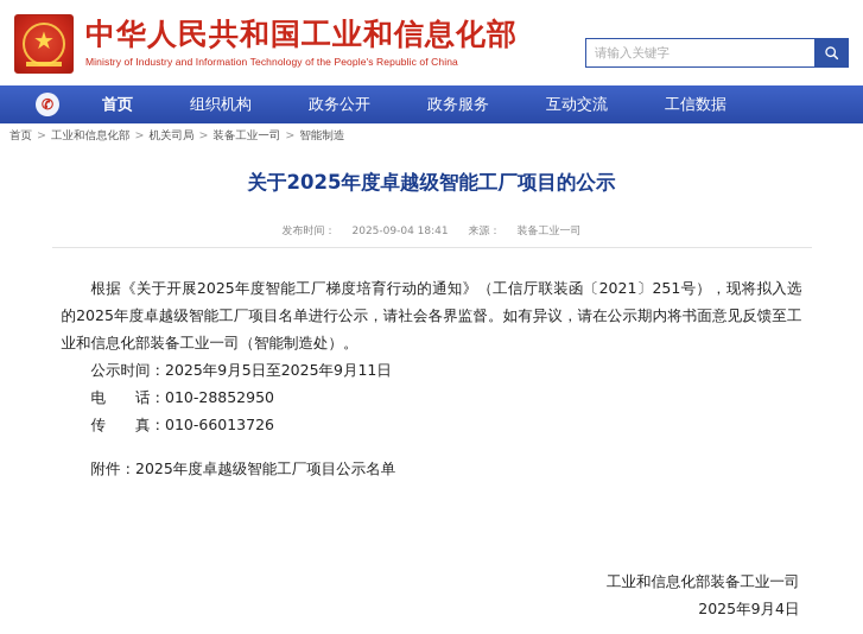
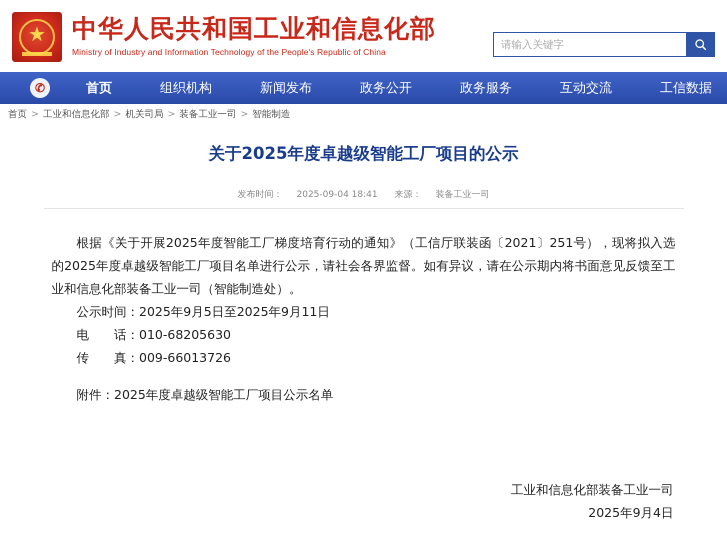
  ★
  中华人民共和国工业和信息化部
  Ministry of Industry and Information Technology of the People's Republic of China
  请输入关键字
  ✆
  首页
  组织机构
+ 新闻发布
  政务公开
  政务服务
  互动交流
  工信数据
  首页
  >
  工业和信息化部
  >
  机关司局
  >
  装备工业一司
  >
  智能制造
  关于2025年度卓越级智能工厂项目的公示
  发布时间： 2025-09-04 18:41 来源： 装备工业一司
  根据《关于开展2025年度智能工厂梯度培育行动的通知》（工信厅联装函〔2021〕251号），现将拟入选的2025年度卓越级智能工厂项目名单进行公示，请社会各界监督。如有异议，请在公示期内将书面意见反馈至工业和信息化部装备工业一司（智能制造处）。
  公示时间：2025年9月5日至2025年9月11日
- 电 话：010-28852950
+ 电 话：010-68205630
- 传 真：010-66013726
+ 传 真：009-66013726
  附件：2025年度卓越级智能工厂项目公示名单
  工业和信息化部装备工业一司
  2025年9月4日
